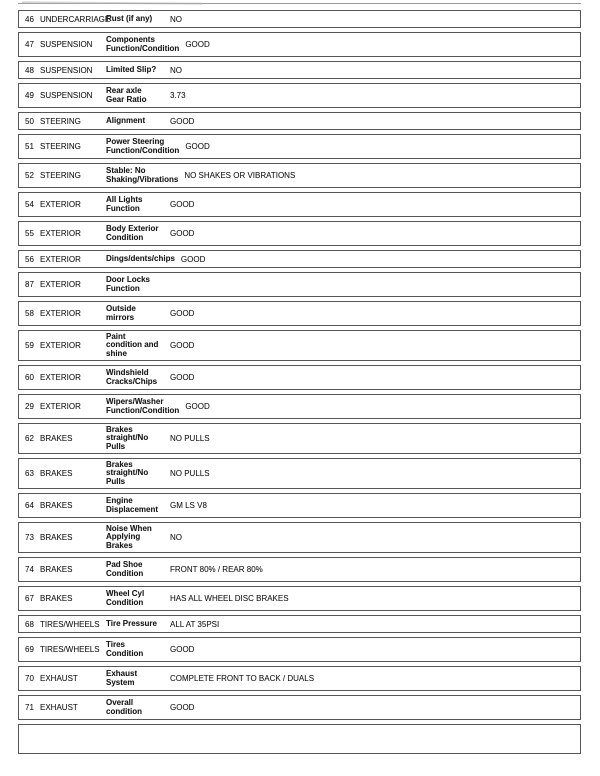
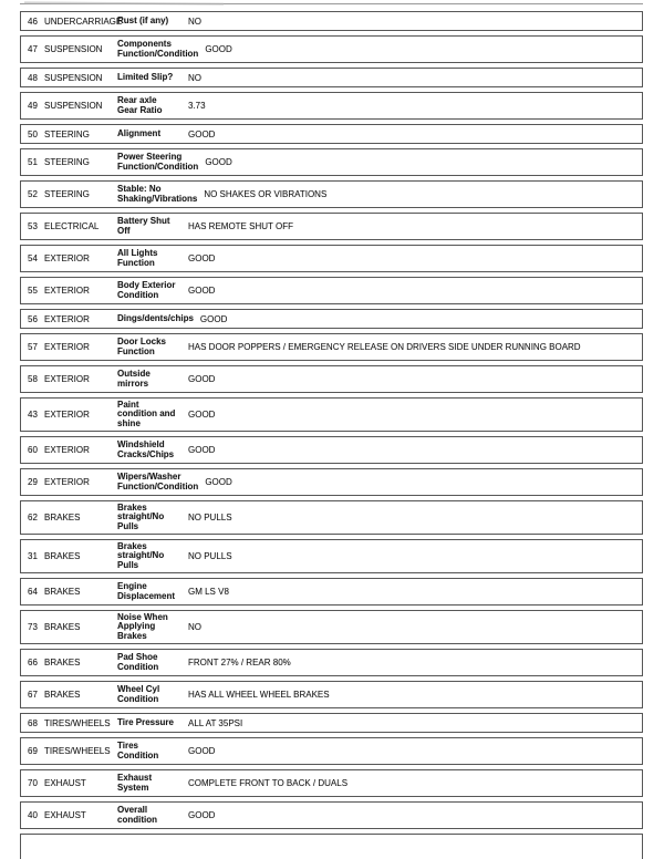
  46
  UNDERCARRIAG
  Rust (if any)
  NO
  47
  SUSPENSION
  Components
  Function/Condition
  GOOD
  48
  SUSPENSION
  Limited Slip?
  NO
  49
  SUSPENSION
  Rear axle
  Gear Ratio
  3.73
  50
  STEERING
  Alignment
  GOOD
  51
  STEERING
  Power Steering
  Function/Condition
  GOOD
  52
  STEERING
  Stable: No
  Shaking/Vibrations
  NO SHAKES OR VIBRATIONS
+ 53
+ ELECTRICAL
+ Battery Shut
+ Off
+ HAS REMOTE SHUT OFF
  54
  EXTERIOR
  All Lights
  Function
  GOOD
  55
  EXTERIOR
  Body Exterior
  Condition
  GOOD
  56
  EXTERIOR
  Dings/dents/chips
  GOOD
- 87
+ 57
  EXTERIOR
  Door Locks
  Function
+ HAS DOOR POPPERS / EMERGENCY RELEASE ON DRIVERS SIDE UNDER RUNNING BOARD
  58
  EXTERIOR
  Outside
  mirrors
  GOOD
- 59
+ 43
  EXTERIOR
  Paint
  condition and
  shine
  GOOD
  60
  EXTERIOR
  Windshield
  Cracks/Chips
  GOOD
  29
  EXTERIOR
  Wipers/Washer
  Function/Condition
  GOOD
  62
  BRAKES
  Brakes
  straight/No
  Pulls
  NO PULLS
- 63
+ 31
  BRAKES
  Brakes
  straight/No
  Pulls
  NO PULLS
  64
  BRAKES
  Engine
  Displacement
  GM LS V8
  73
  BRAKES
  Noise When
  Applying
  Brakes
  NO
- 74
+ 66
  BRAKES
  Pad Shoe
  Condition
- FRONT 80% / REAR 80%
+ FRONT 27% / REAR 80%
  67
  BRAKES
  Wheel Cyl
  Condition
- HAS ALL WHEEL DISC BRAKES
+ HAS ALL WHEEL WHEEL BRAKES
  68
  TIRES/WHEELS
  Tire Pressure
  ALL AT 35PSI
  69
  TIRES/WHEELS
  Tires
  Condition
  GOOD
  70
  EXHAUST
  Exhaust
  System
  COMPLETE FRONT TO BACK / DUALS
- 71
+ 40
  EXHAUST
  Overall
  condition
  GOOD
